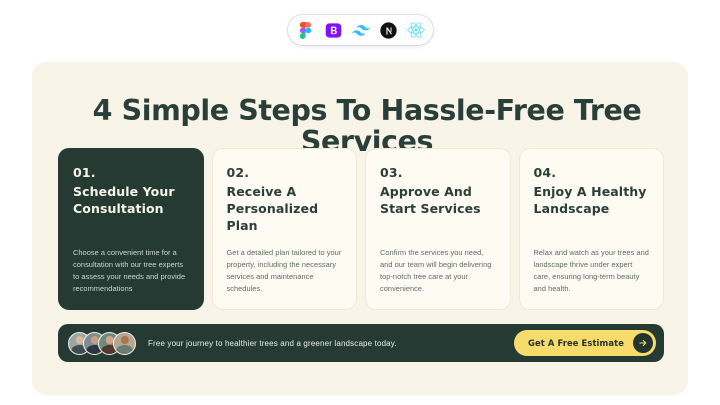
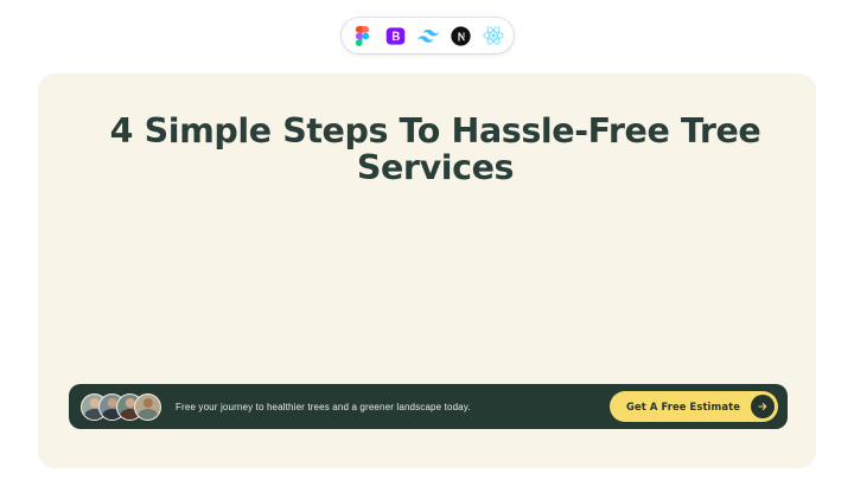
  4 Simple Steps To Hassle-Free Tree Services
- 01.
- Schedule Your Consultation
- Choose a convenient time for a consultation with our tree experts to assess your needs and provide recommendations
- 02.
- Receive A Personalized Plan
- Get a detailed plan tailored to your property, including the necessary services and maintenance schedules.
- 03.
- Approve And Start Services
- Confirm the services you need, and our team will begin delivering top-notch tree care at your convenience.
- 04.
- Enjoy A Healthy Landscape
- Relax and watch as your trees and landscape thrive under expert care, ensuring long-term beauty and health.
  Free your journey to healthier trees and a greener landscape today.
  Get A Free Estimate
